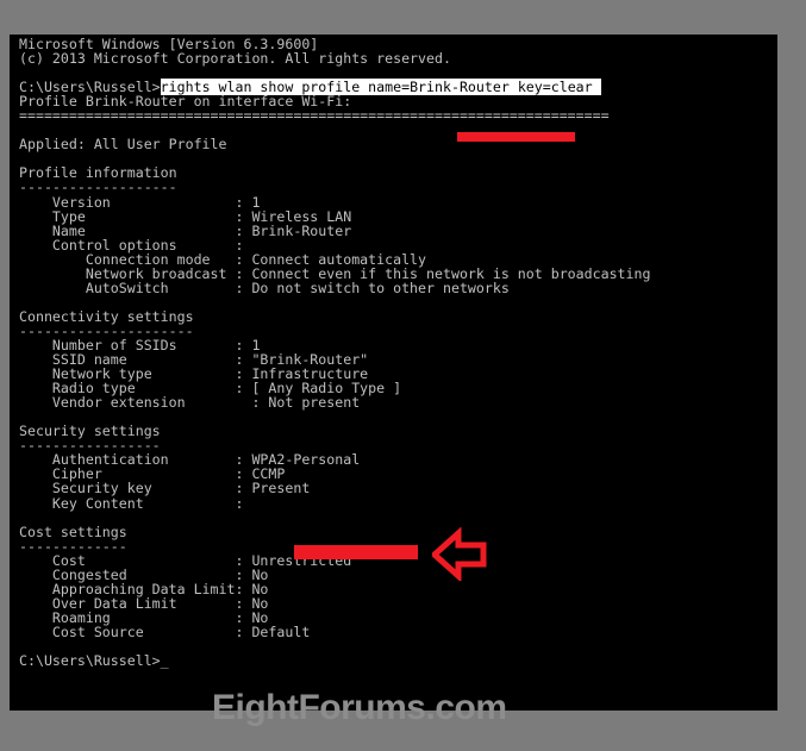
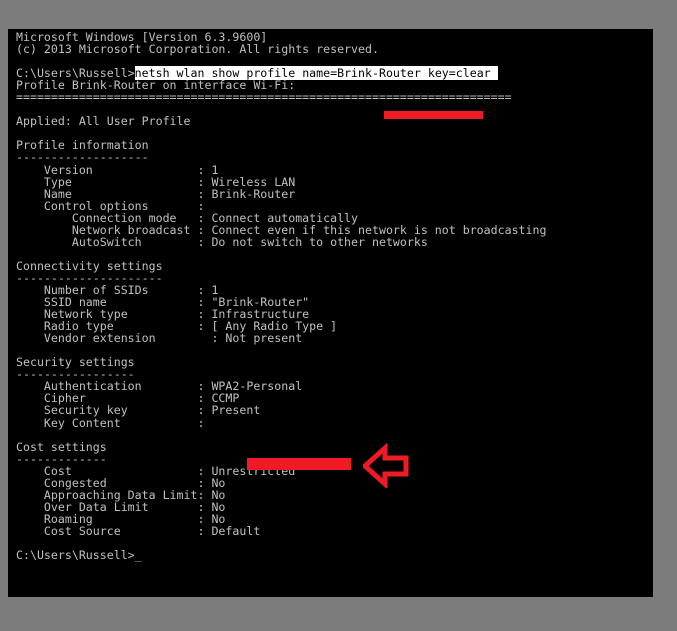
  Microsoft Windows [Version 6.3.9600]
  (c) 2013 Microsoft Corporation. All rights reserved.
- C:\Users\Russell>rights wlan show profile name=Brink-Router key=clear Profile Brink-Router on interface Wi-Fi:
+ C:\Users\Russell>netsh wlan show profile name=Brink-Router key=clear Profile Brink-Router on interface Wi-Fi:
  =======================================================================
  Applied: All User Profile
  Profile information
  -------------------
  Version : 1
  Type : Wireless LAN
  Name : Brink-Router
  Control options :
  Connection mode : Connect automatically
  Network broadcast : Connect even if this network is not broadcasting
  AutoSwitch : Do not switch to other networks
  Connectivity settings
  ---------------------
  Number of SSIDs : 1
  SSID name : "Brink-Router"
  Network type : Infrastructure
  Radio type : [ Any Radio Type ]
  Vendor extension : Not present
  Security settings
  -----------------
  Authentication : WPA2-Personal
  Cipher : CCMP
  Security key : Present
  Key Content :
  Cost settings
  -------------
  Cost : Unrestricted
  Congested : No
  Approaching Data Limit: No
  Over Data Limit : No
  Roaming : No
  Cost Source : Default
  C:\Users\Russell>_
- EightForums.com
